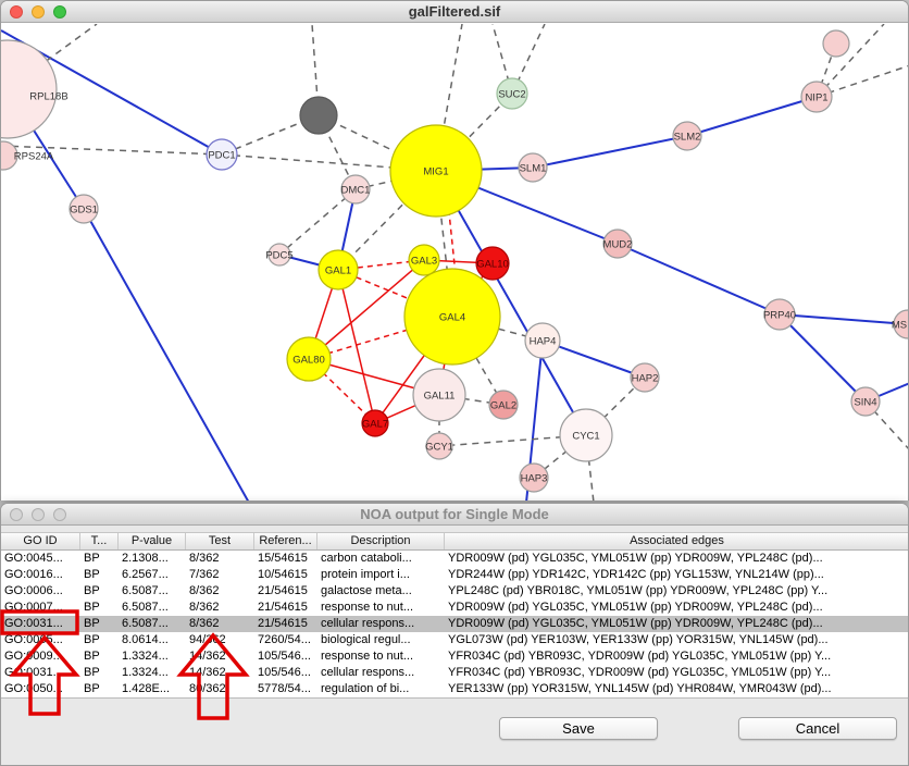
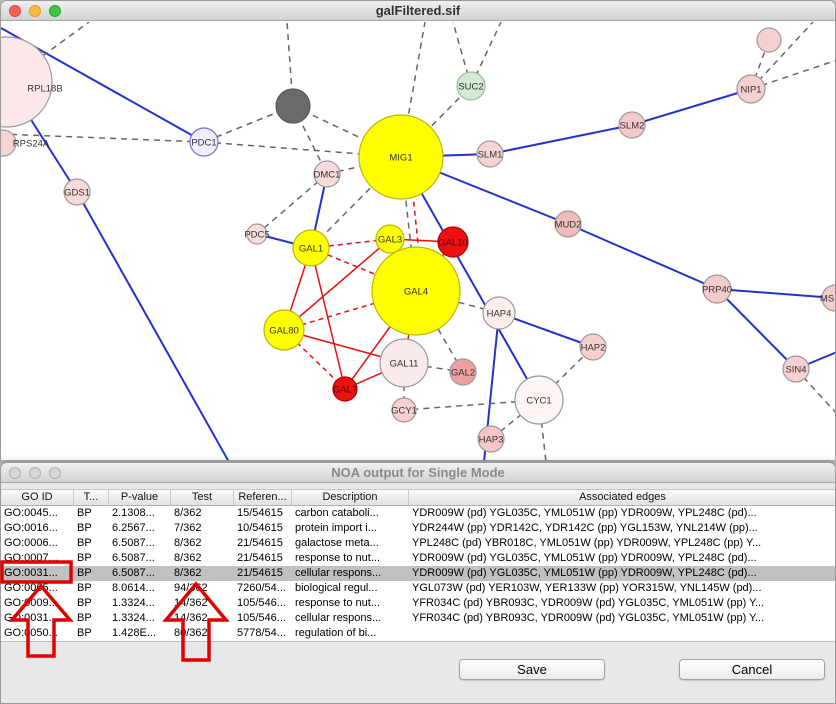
  galFiltered.sif
  RPL18B
  RPS24A
  GDS1
  PDC1
  DMC1
  MIG1
  SUC2
  SLM1
  SLM2
  NIP1
  MUD2
  PRP40
  MS
  SIN4
  PDC5
  GAL1
  GAL3
  GAL10
  GAL4
  GAL80
  HAP4
  HAP2
  GAL11
  GAL2
  GAL7
  GCY1
  CYC1
  HAP3
  NOA output for Single Mode
  GO ID
  T...
  P-value
  Test
  Referen...
  Description
  Associated edges
  GO:0045...
  BP
  2.1308...
  8/362
  15/54615
  carbon cataboli...
  YDR009W (pd) YGL035C, YML051W (pp) YDR009W, YPL248C (pd)...
  GO:0016...
  BP
  6.2567...
  7/362
  10/54615
  protein import i...
  YDR244W (pp) YDR142C, YDR142C (pp) YGL153W, YNL214W (pp)...
  GO:0006...
  BP
  6.5087...
  8/362
  21/54615
  galactose meta...
  YPL248C (pd) YBR018C, YML051W (pp) YDR009W, YPL248C (pp) Y...
  GO:0007...
  BP
  6.5087...
  8/362
  21/54615
  response to nut...
  YDR009W (pd) YGL035C, YML051W (pp) YDR009W, YPL248C (pd)...
  GO:0031...
  BP
  6.5087...
  8/362
  21/54615
  cellular respons...
  YDR009W (pd) YGL035C, YML051W (pp) YDR009W, YPL248C (pd)...
  GO:005...
  BP
  8.0614...
  7260/54...
  biological regul...
  YGL073W (pd) YER103W, YER133W (pp) YOR315W, YNL145W (pd)...
  GO:009.
  BP
  1.3324...
  14/362
  105/546...
  response to nut...
  YFR034C (pd) YBR093C, YDR009W (pd) YGL035C, YML051W (pp) Y...
  GO:0031...
  BP
  1.3324...
  14/362
  105/546...
  cellular respons...
  YFR034C (pd) YBR093C, YDR009W (pd) YGL035C, YML051W (pp) Y...
  GO:050..
  BP
  1.428E...
  8/362
  5778/54...
  regulation of bi...
- YER133W (pp) YOR315W, YNL145W (pd) YHR084W, YMR043W (pd)...
  Save
  Cancel
